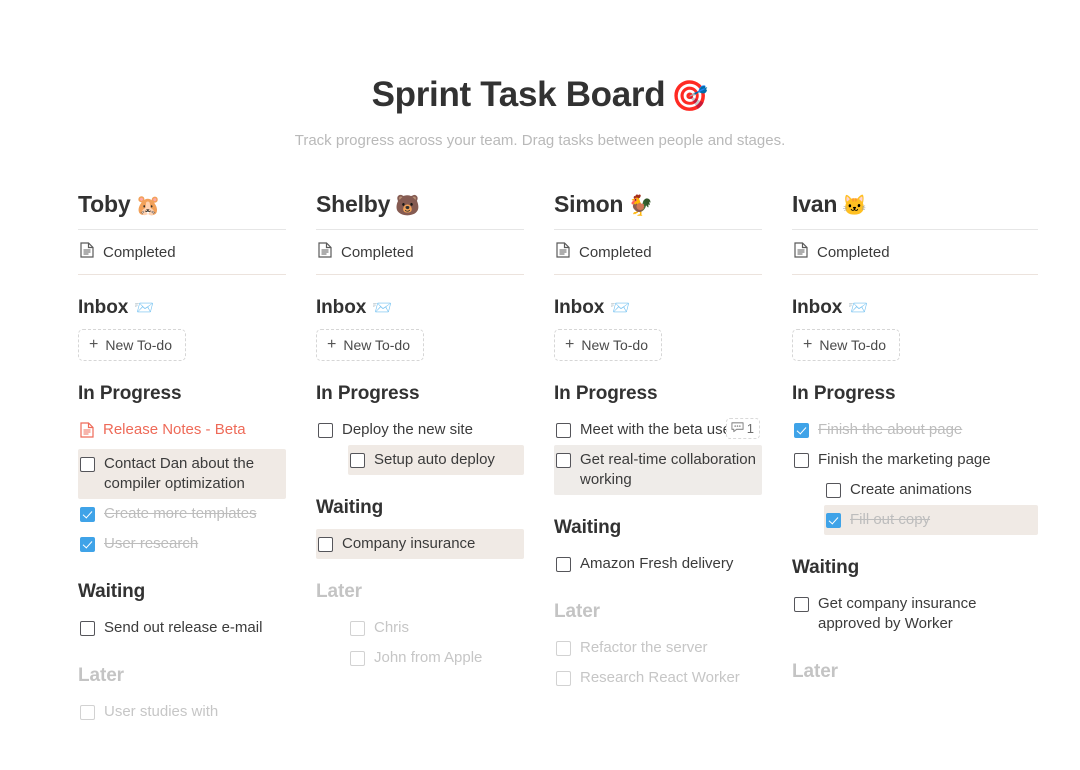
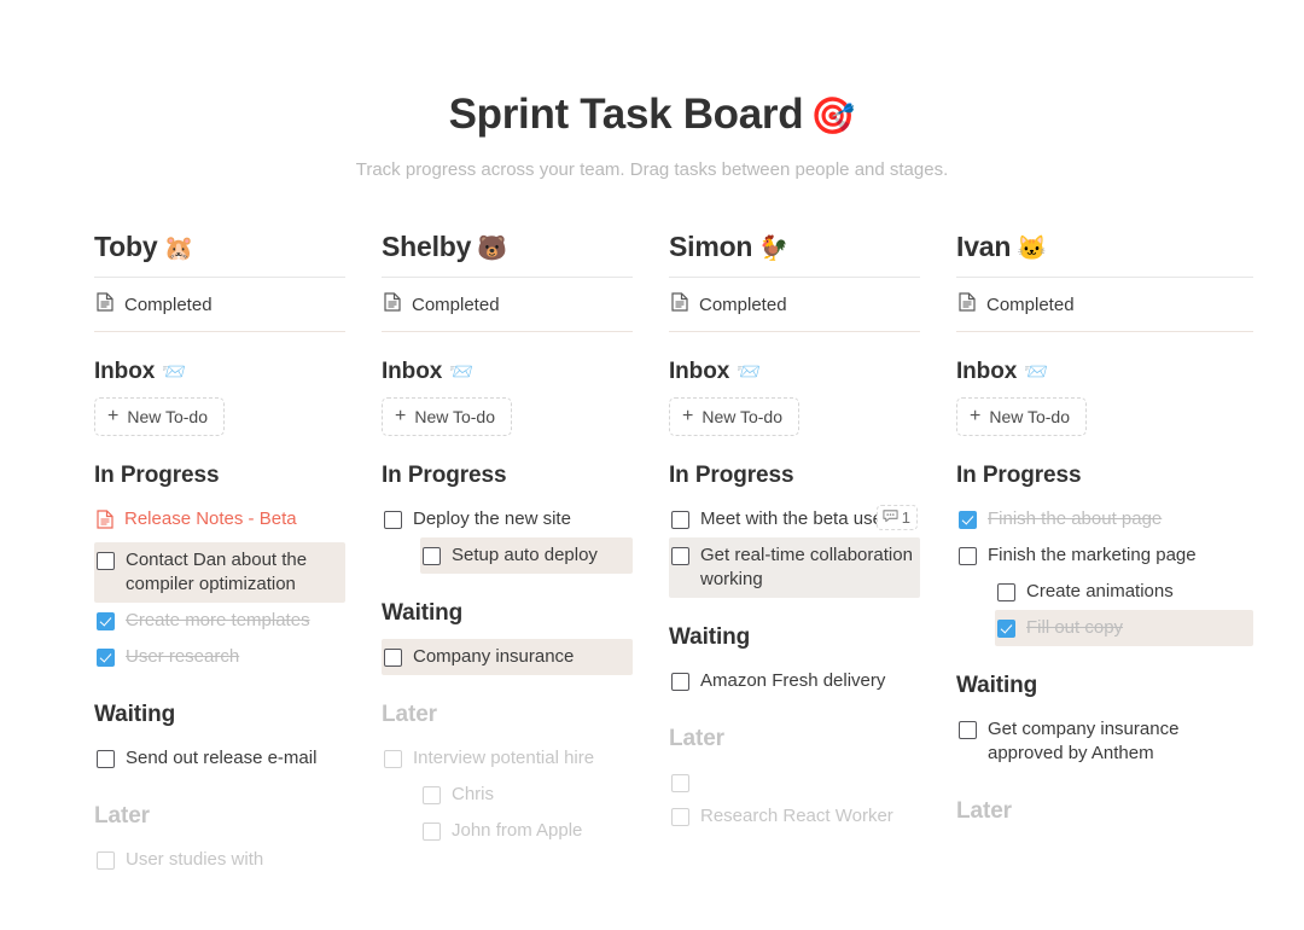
  Sprint Task Board 🎯
  Track progress across your team. Drag tasks between people and stages.
  Toby 🐹
  Completed
  Inbox 📨
  +
  New To-do
  In Progress
  Release Notes - Beta
  Contact Dan about the compiler optimization
  Create more templates
  User research
  Waiting
  Send out release e-mail
  Later
  User studies with
  Shelby 🐻
  Completed
  Inbox 📨
  +
  New To-do
  In Progress
  Deploy the new site
  Setup auto deploy
  Waiting
  Company insurance
  Later
+ Interview potential hire
  Chris
  John from Apple
  Simon 🐓
  Completed
  Inbox 📨
  +
  New To-do
  In Progress
  Meet with the beta us
  1
  Get real-time collaboration working
  Waiting
  Amazon Fresh delivery
  Later
- Refactor the server
  Research React Worker
  Ivan 🐱
  Completed
  Inbox 📨
  +
  New To-do
  In Progress
  Finish the about page
  Finish the marketing page
  Create animations
  Fill out copy
  Waiting
- Get company insurance approved by Worker
+ Get company insurance approved by Anthem
  Later
